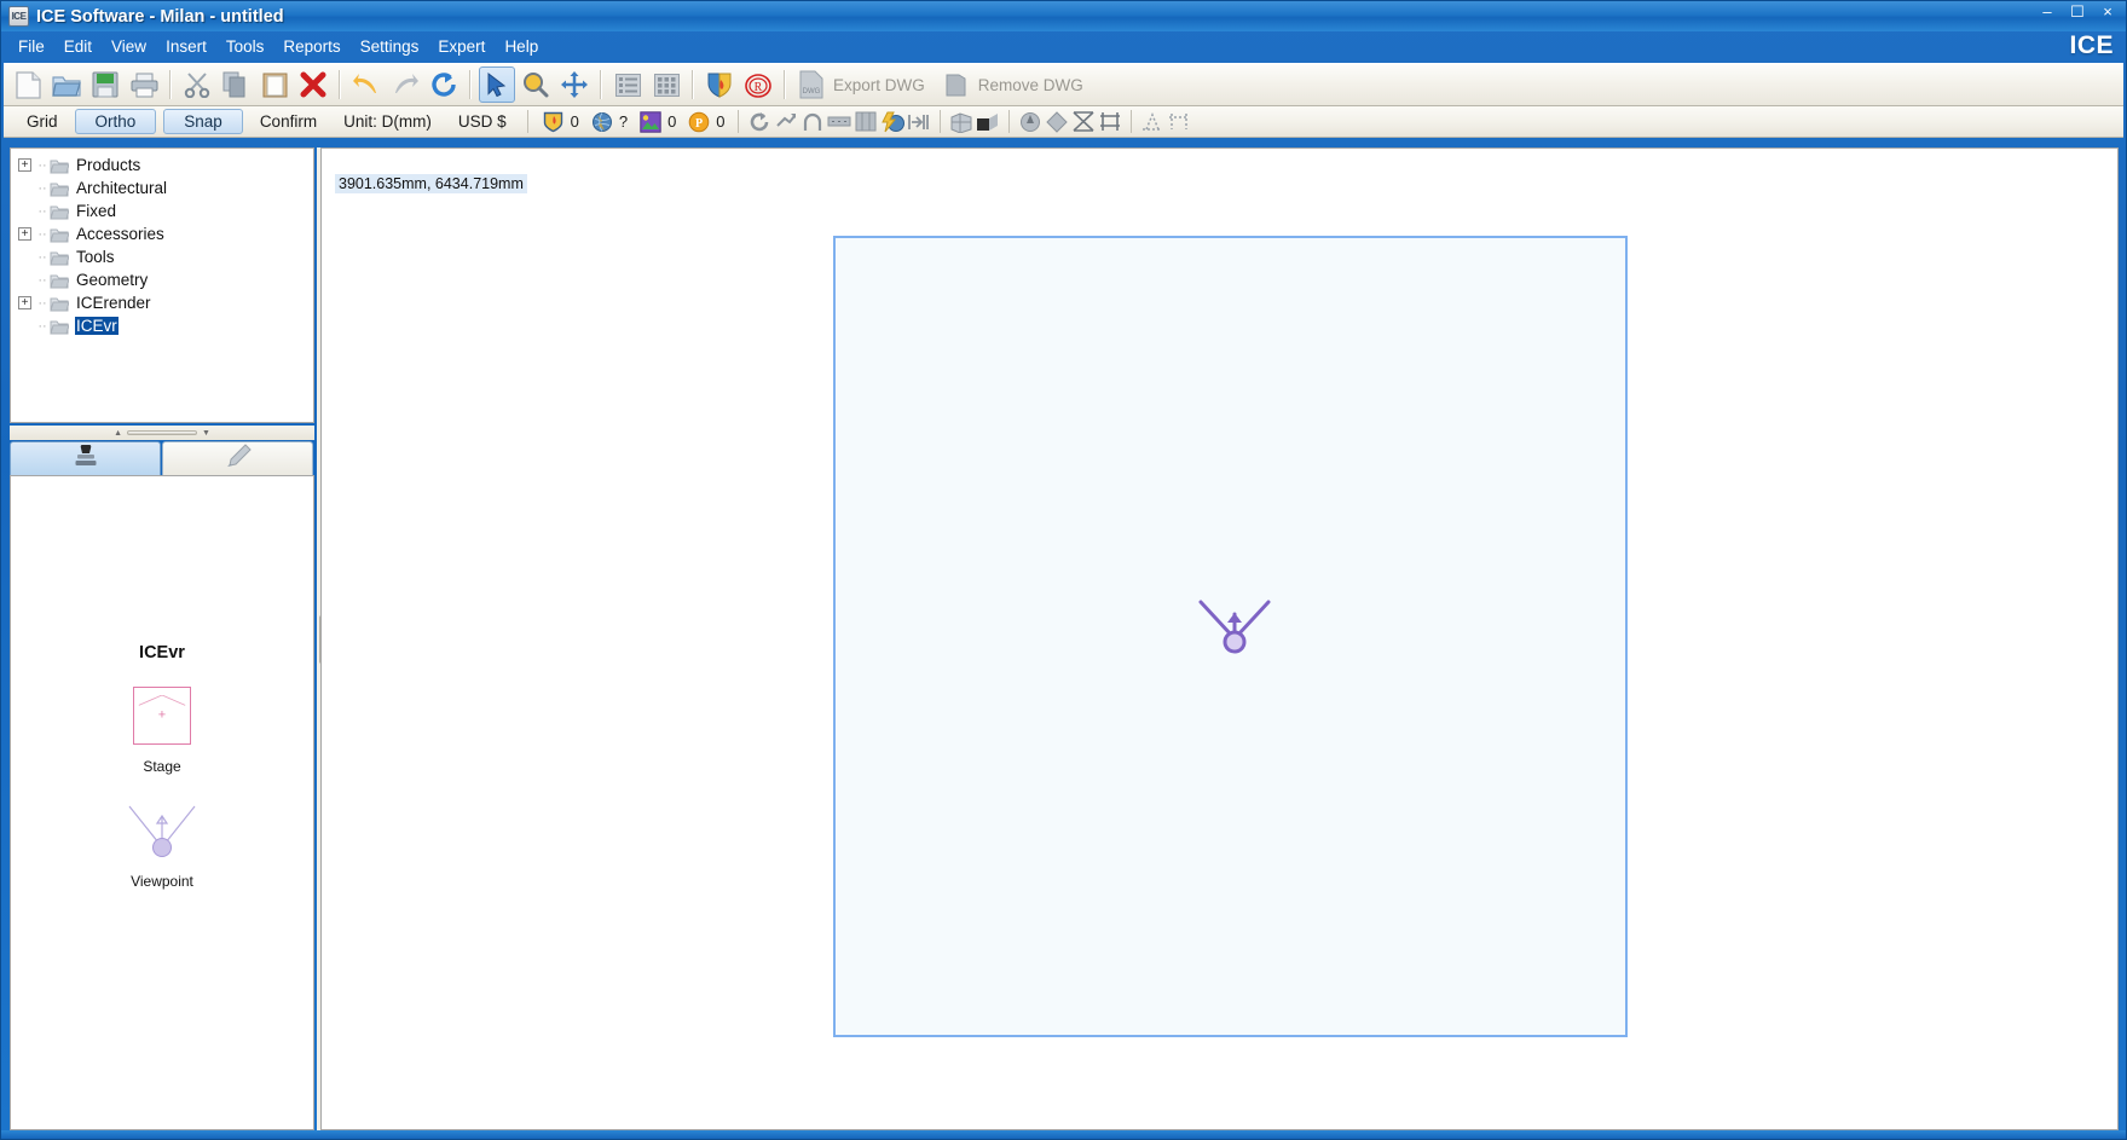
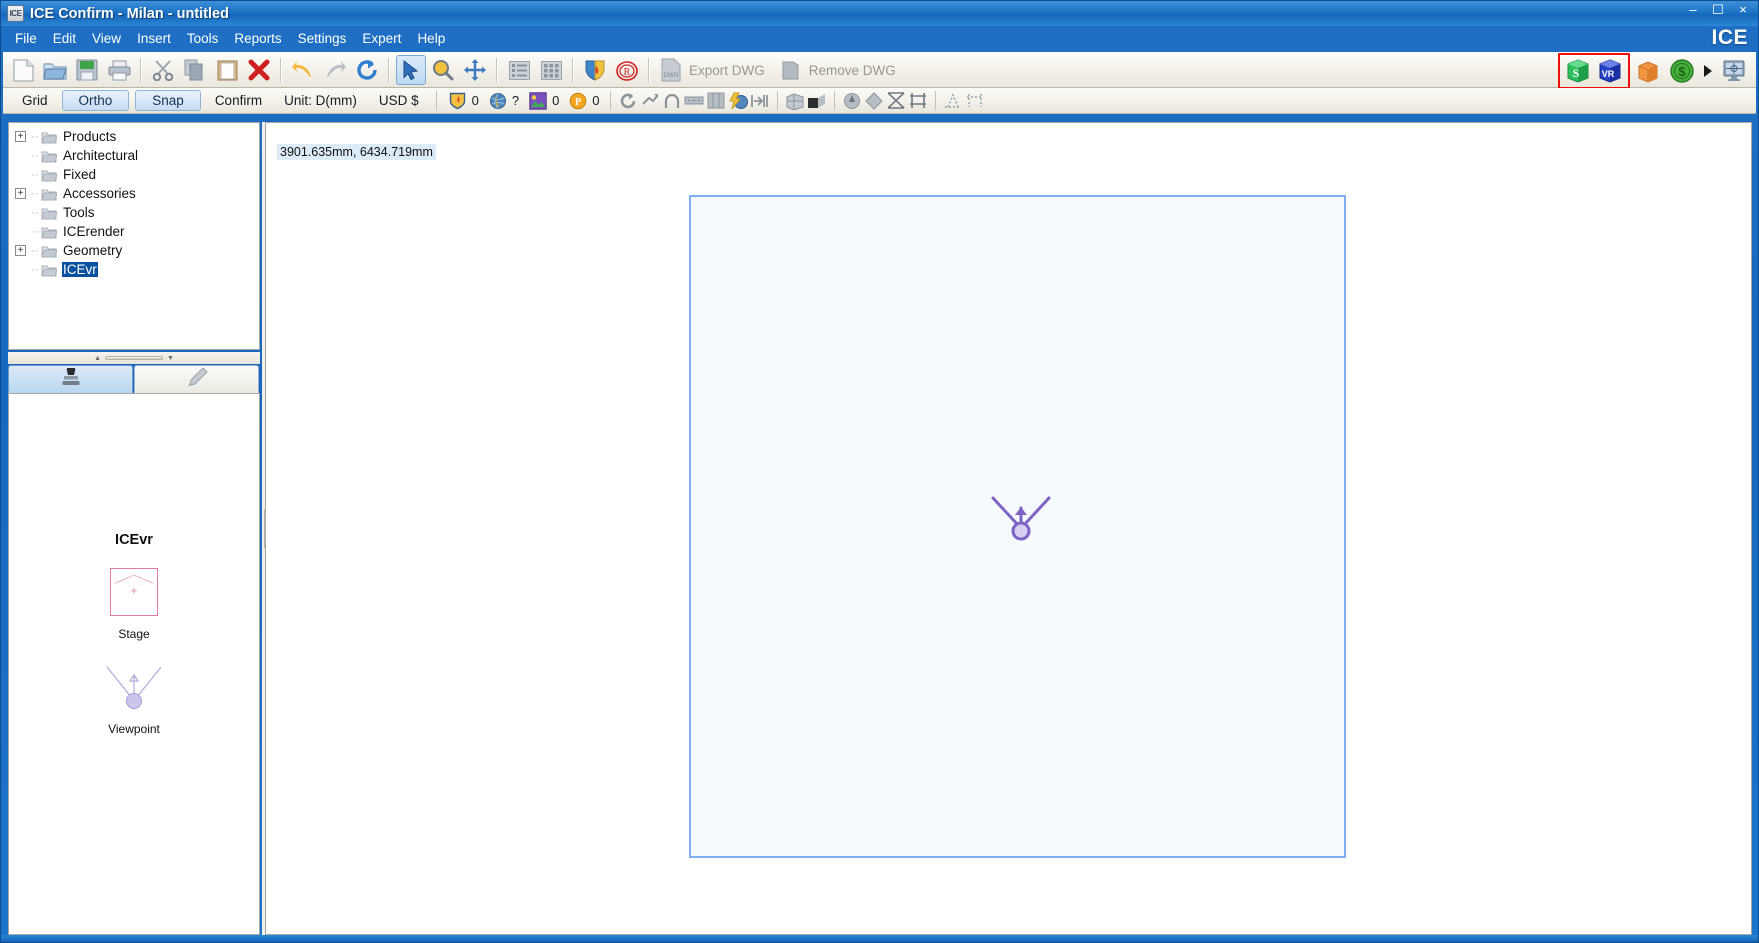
  ICE
- ICE Software - Milan - untitled
+ ICE Confirm - Milan - untitled
  –
  ☐
  ×
  ICE
  File
  Edit
  View
  Insert
  Tools
  Reports
  Settings
  Expert
  Help
  R
  Export DWG
  Remove DWG
+ S
+ VR
+ $
  Grid
  Ortho
  Snap
  Confirm
  Unit: D(mm)
  USD $
  0
  ?
  0
  P
  0
  +
  ··
  Products
  ··
  Architectural
  ··
  Fixed
  +
  ··
  Accessories
  ··
  Tools
  ··
- Geometry
+ ICErender
  +
  ··
- ICErender
+ Geometry
  ··
  ICEvr
  ICEvr
  +
  Stage
  Viewpoint
  3901.635mm, 6434.719mm
